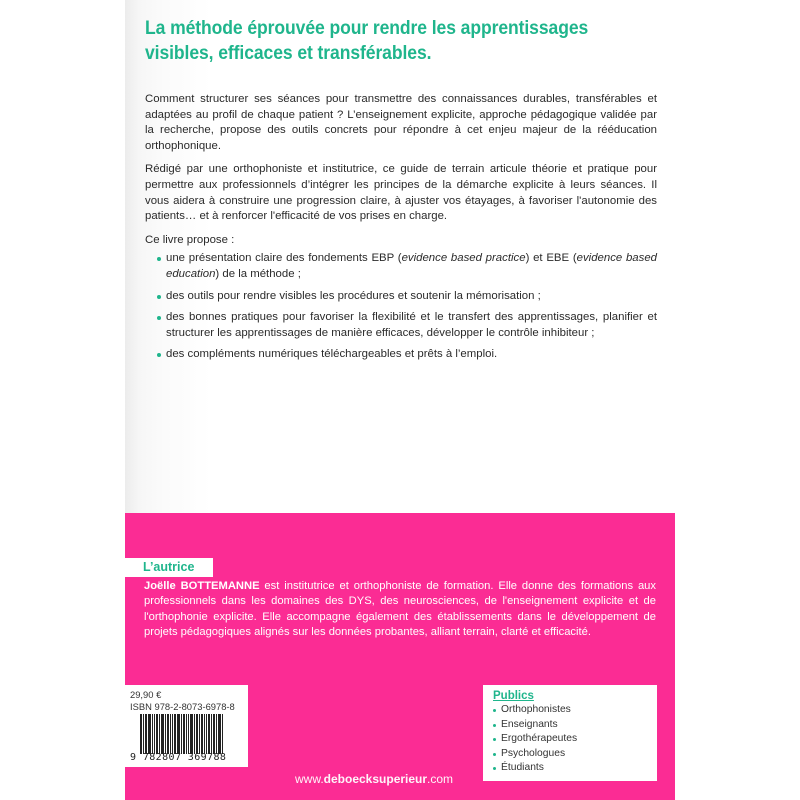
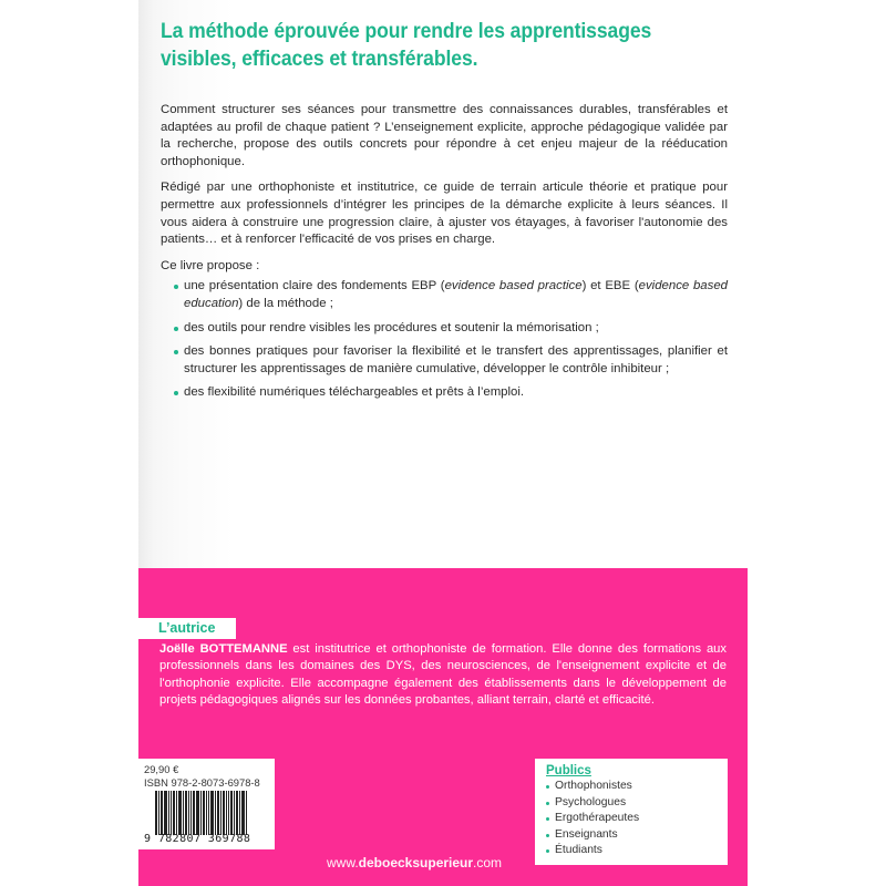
  La méthode éprouvée pour rendre les apprentissages
  visibles, efficaces et transférables.
  Comment structurer ses séances pour transmettre des connaissances durables, transférables et adaptées au profil de chaque patient ? L’enseignement explicite, approche pédagogique validée par la recherche, propose des outils concrets pour répondre à cet enjeu majeur de la rééducation orthophonique.
  Rédigé par une orthophoniste et institutrice, ce guide de terrain articule théorie et pratique pour permettre aux professionnels d’intégrer les principes de la démarche explicite à leurs séances. Il vous aidera à construire une progression claire, à ajuster vos étayages, à favoriser l'autonomie des patients… et à renforcer l'efficacité de vos prises en charge.
  Ce livre propose :
  une présentation claire des fondements EBP (evidence based practice) et EBE (evidence based education) de la méthode ;
  des outils pour rendre visibles les procédures et soutenir la mémorisation ;
- des bonnes pratiques pour favoriser la flexibilité et le transfert des apprentissages, planifier et structurer les apprentissages de manière efficaces, développer le contrôle inhibiteur ;
+ des bonnes pratiques pour favoriser la flexibilité et le transfert des apprentissages, planifier et structurer les apprentissages de manière cumulative, développer le contrôle inhibiteur ;
- des compléments numériques téléchargeables et prêts à l’emploi.
+ des flexibilité numériques téléchargeables et prêts à l’emploi.
  L’autrice
  Joëlle BOTTEMANNE est institutrice et orthophoniste de formation. Elle donne des formations aux professionnels dans les domaines des DYS, des neurosciences, de l'enseignement explicite et de l'orthophonie explicite. Elle accompagne également des établissements dans le développement de projets pédagogiques alignés sur les données probantes, alliant terrain, clarté et efficacité.
  29,90 €
  ISBN 978-2-8073-6978-8
  9 782807 369788
  www.deboecksuperieur.com
  Publics
  Orthophonistes
- Enseignants
+ Psychologues
  Ergothérapeutes
- Psychologues
+ Enseignants
  Étudiants
